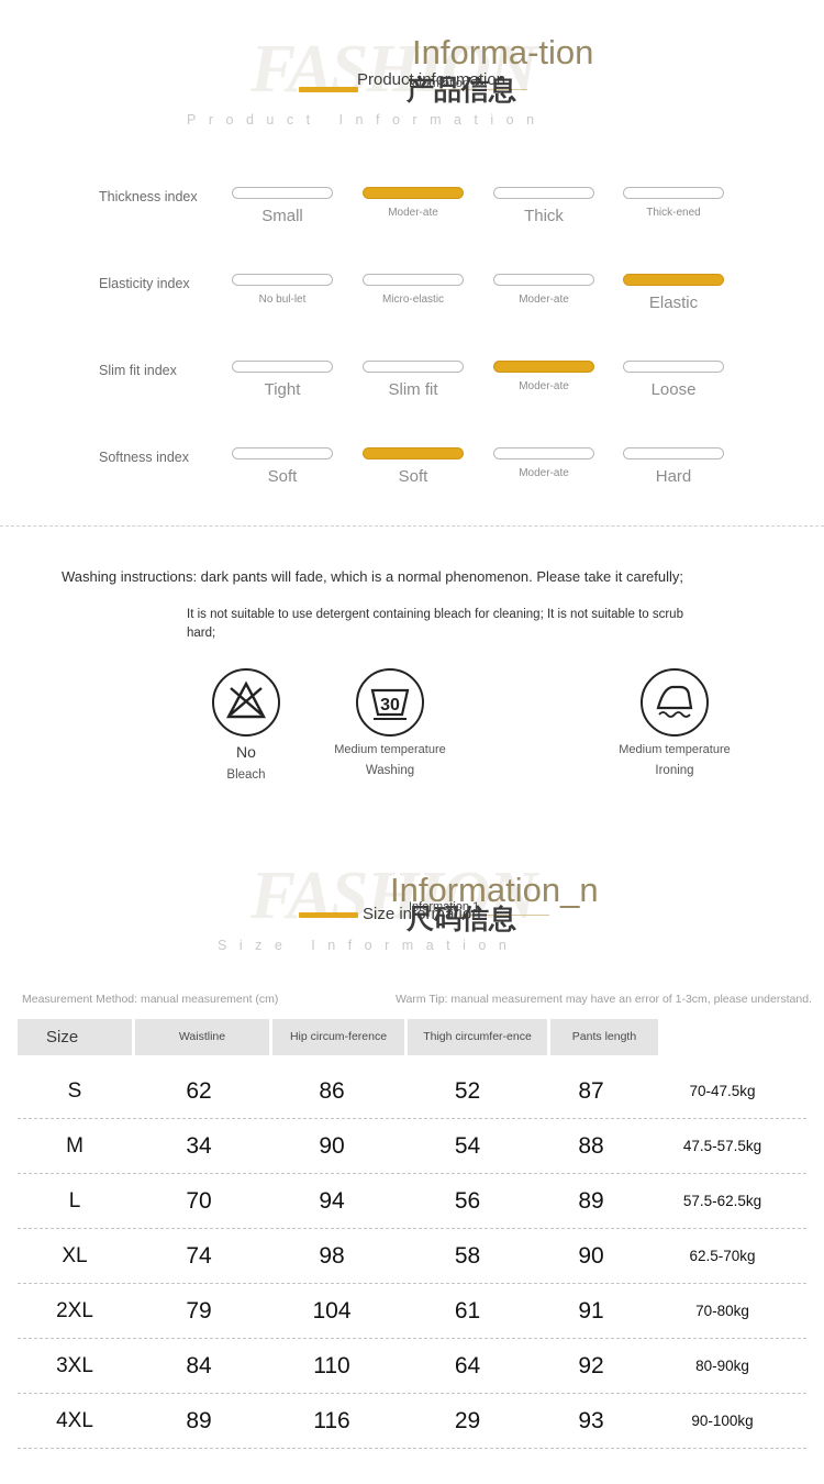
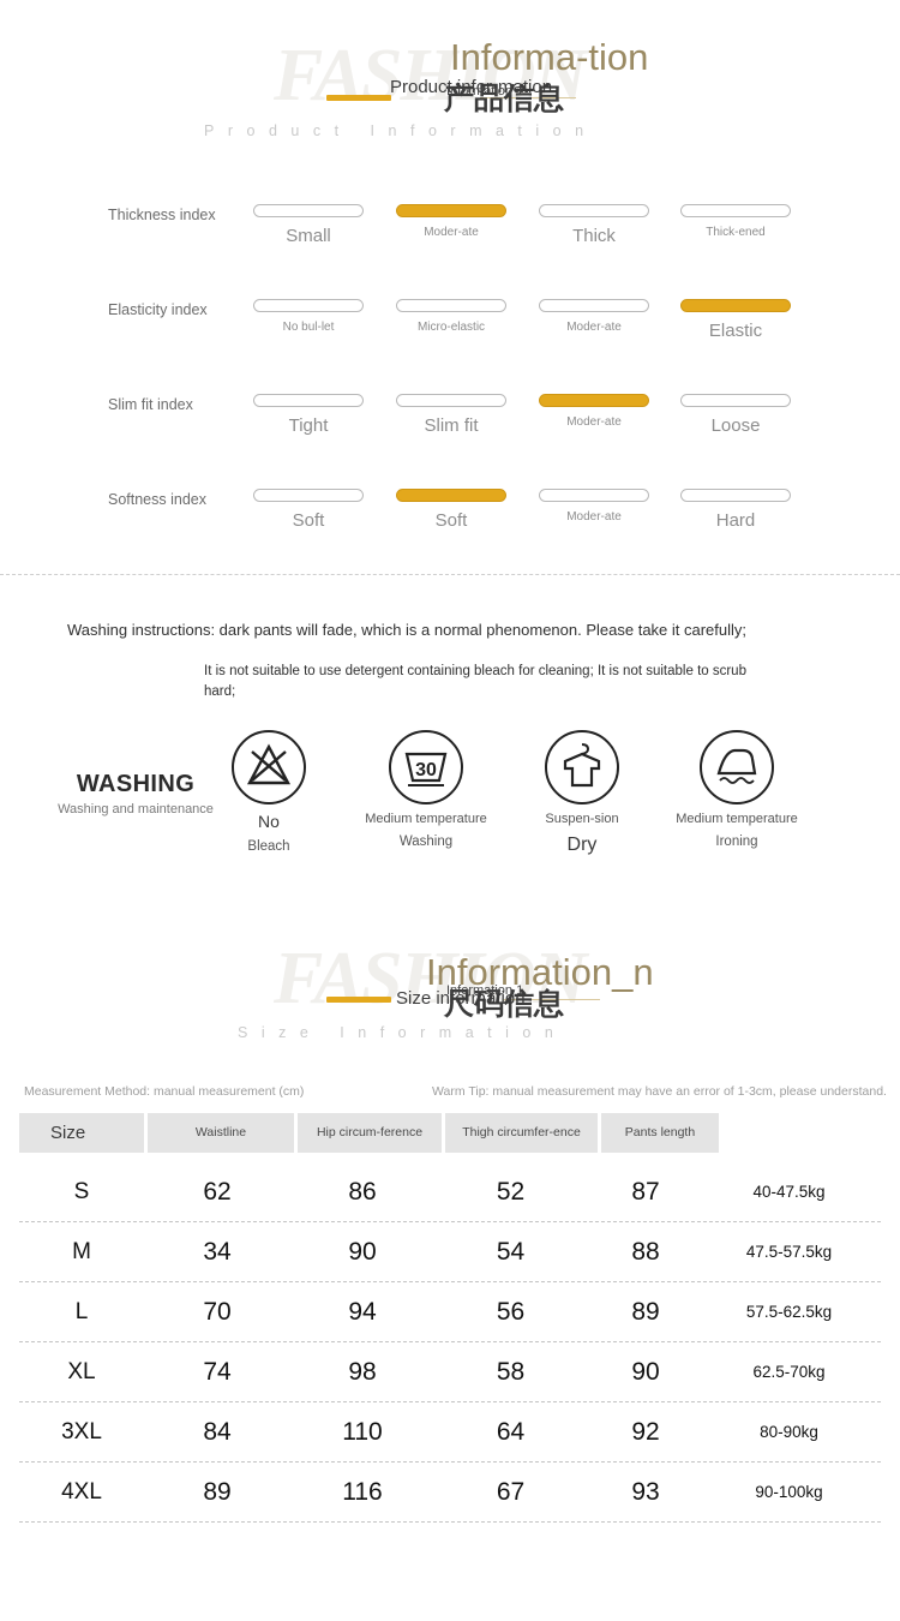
  FASHION
  Informa-tion
  产品信息
  Information 1
  Product Information
  Thickness index
  Small
  Moder-ate
  Thick
  Thick-ened
  Elasticity index
  No bul-let
  Micro-elastic
  Moder-ate
  Elastic
  Slim fit index
  Tight
  Slim fit
  Moder-ate
  Loose
  Softness index
  Soft
  Soft
  Moder-ate
  Hard
  Washing instructions: dark pants will fade, which is a normal phenomenon. Please take it carefully;
  It is not suitable to use detergent containing bleach for cleaning; It is not suitable to scrub hard;
+ WASHING
+ Washing and maintenance
  No
  Bleach
  30
  Medium temperature
  Washing
+ Suspen-sion
+ Dry
  Medium temperature
  Ironing
  FASHION
  Information_n
  Size information
  尺码信息
  Information 1
  Size Information
  Measurement Method: manual measurement (cm)
  Warm Tip: manual measurement may have an error of 1-3cm, please understand.
  Size
  Waistline
  Hip circum-ference
  Thigh circumfer-ence
  Pants length
  S
  62
  86
  52
  87
- 70-47.5kg
+ 40-47.5kg
  M
  34
  90
  54
  88
  47.5-57.5kg
  L
  70
  94
  56
  89
  57.5-62.5kg
  XL
  74
  98
  58
  90
  62.5-70kg
- 2XL
- 79
- 104
- 61
- 91
- 70-80kg
  3XL
  84
  110
  64
  92
  80-90kg
  4XL
  89
  116
- 29
+ 67
  93
  90-100kg
